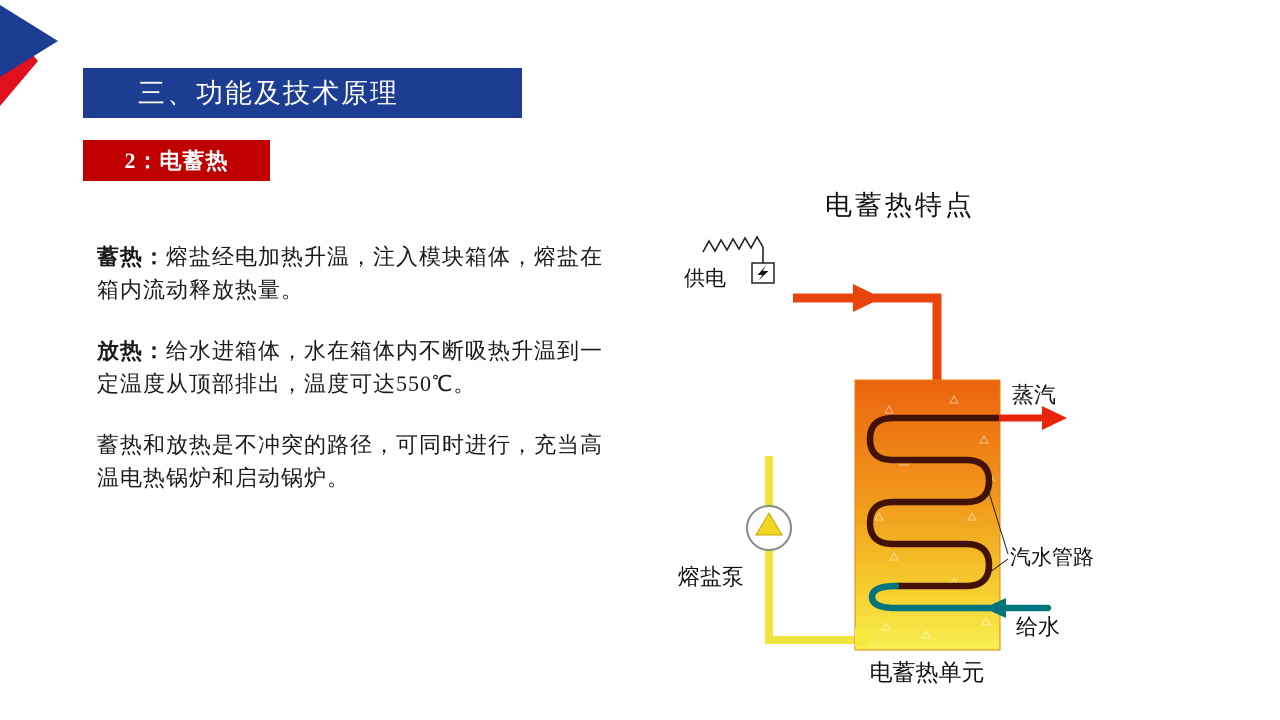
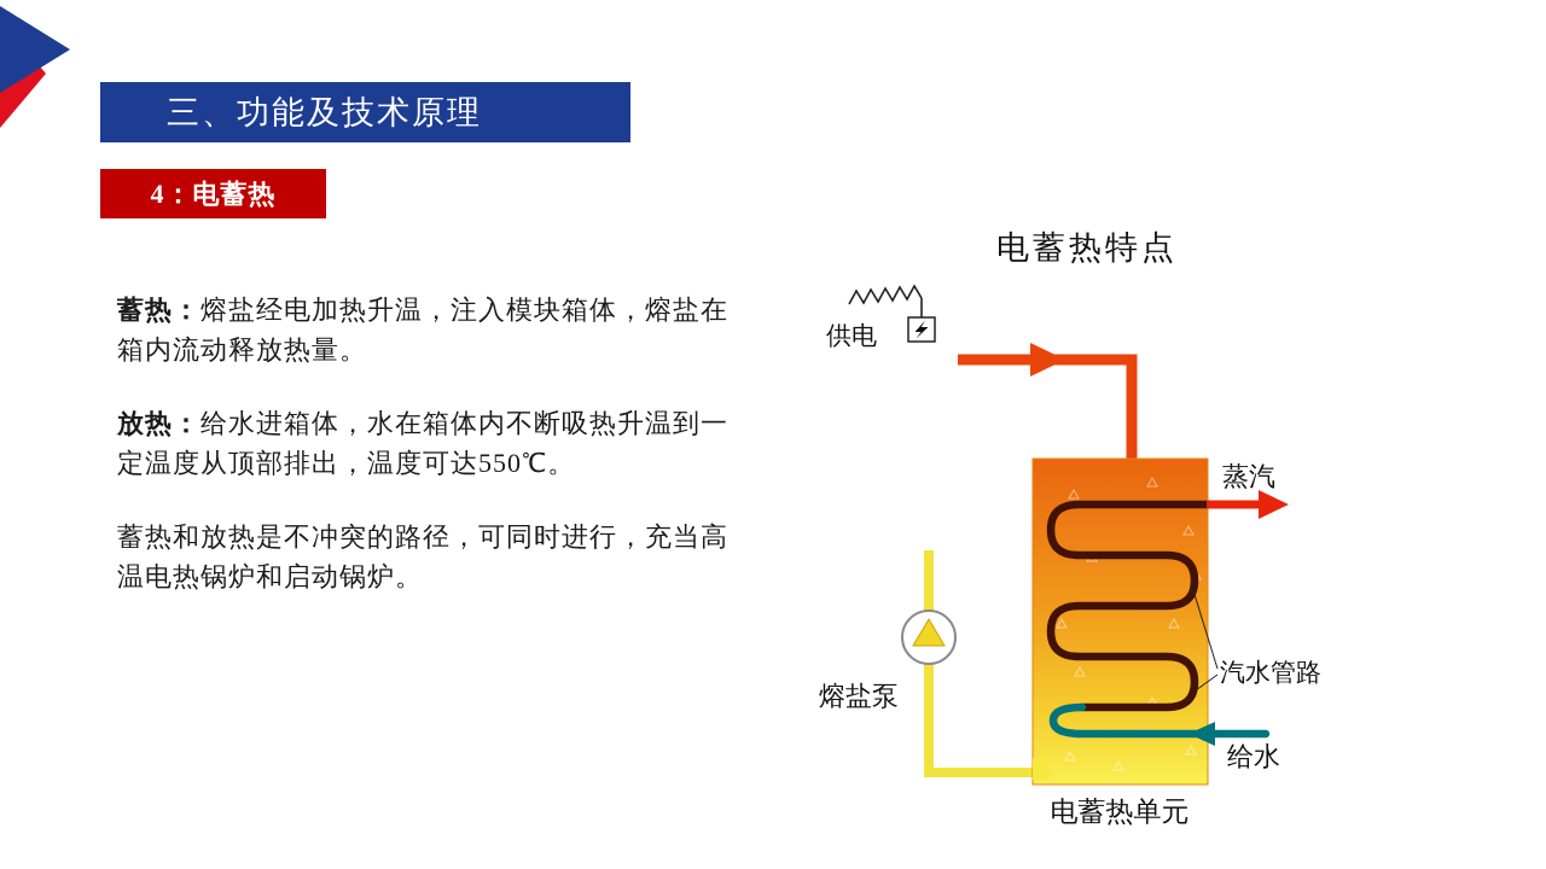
  三、功能及技术原理
- 2：电蓄热
+ 4：电蓄热
  蓄热：熔盐经电加热升温，注入模块箱体，熔盐在箱内流动释放热量。
  放热：给水进箱体，水在箱体内不断吸热升温到一定温度从顶部排出，温度可达550℃。
  蓄热和放热是不冲突的路径，可同时进行，充当高温电热锅炉和启动锅炉。
  电蓄热特点
  供电
  熔盐泵
  电蓄热单元
  蒸汽
  汽水管路
  给水
